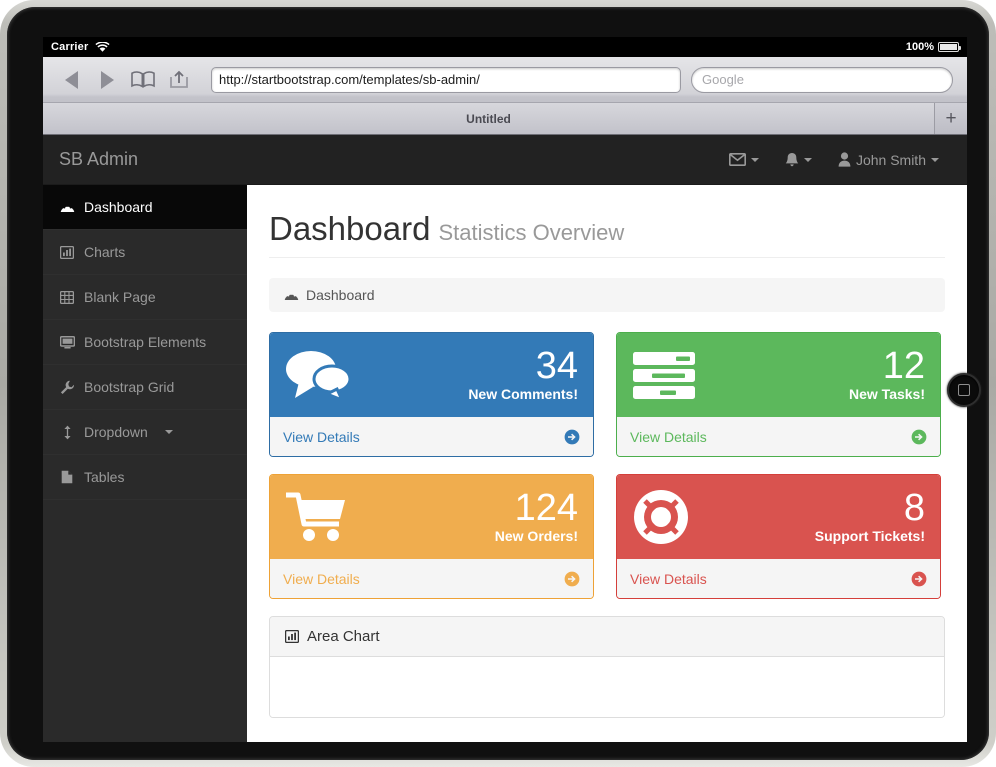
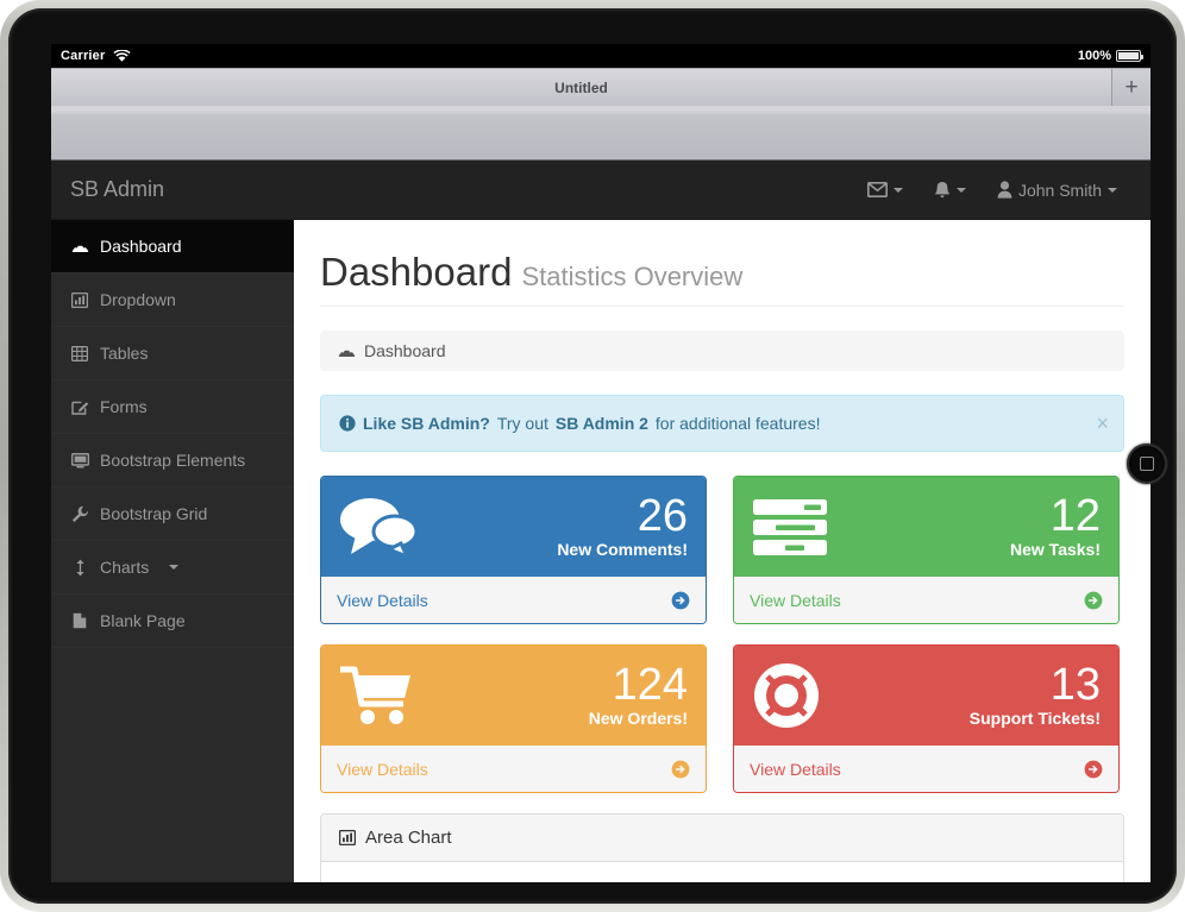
  Carrier
  100%
- http://startbootstrap.com/templates/sb-admin/
- Google
  Untitled
  +
  SB Admin
  John Smith
  Dashboard
- Charts
+ Dropdown
- Blank Page
+ Tables
+ Forms
  Bootstrap Elements
  Bootstrap Grid
- Dropdown
+ Charts
- Tables
+ Blank Page
  Dashboard Statistics Overview
  Dashboard
+ Like SB Admin?
+ Try out
+ SB Admin 2
+ for additional features!
+ ×
- 34
+ 26
  New Comments!
  View Details
  12
  New Tasks!
  View Details
  124
  New Orders!
  View Details
- 8
+ 13
  Support Tickets!
  View Details
  Area Chart
